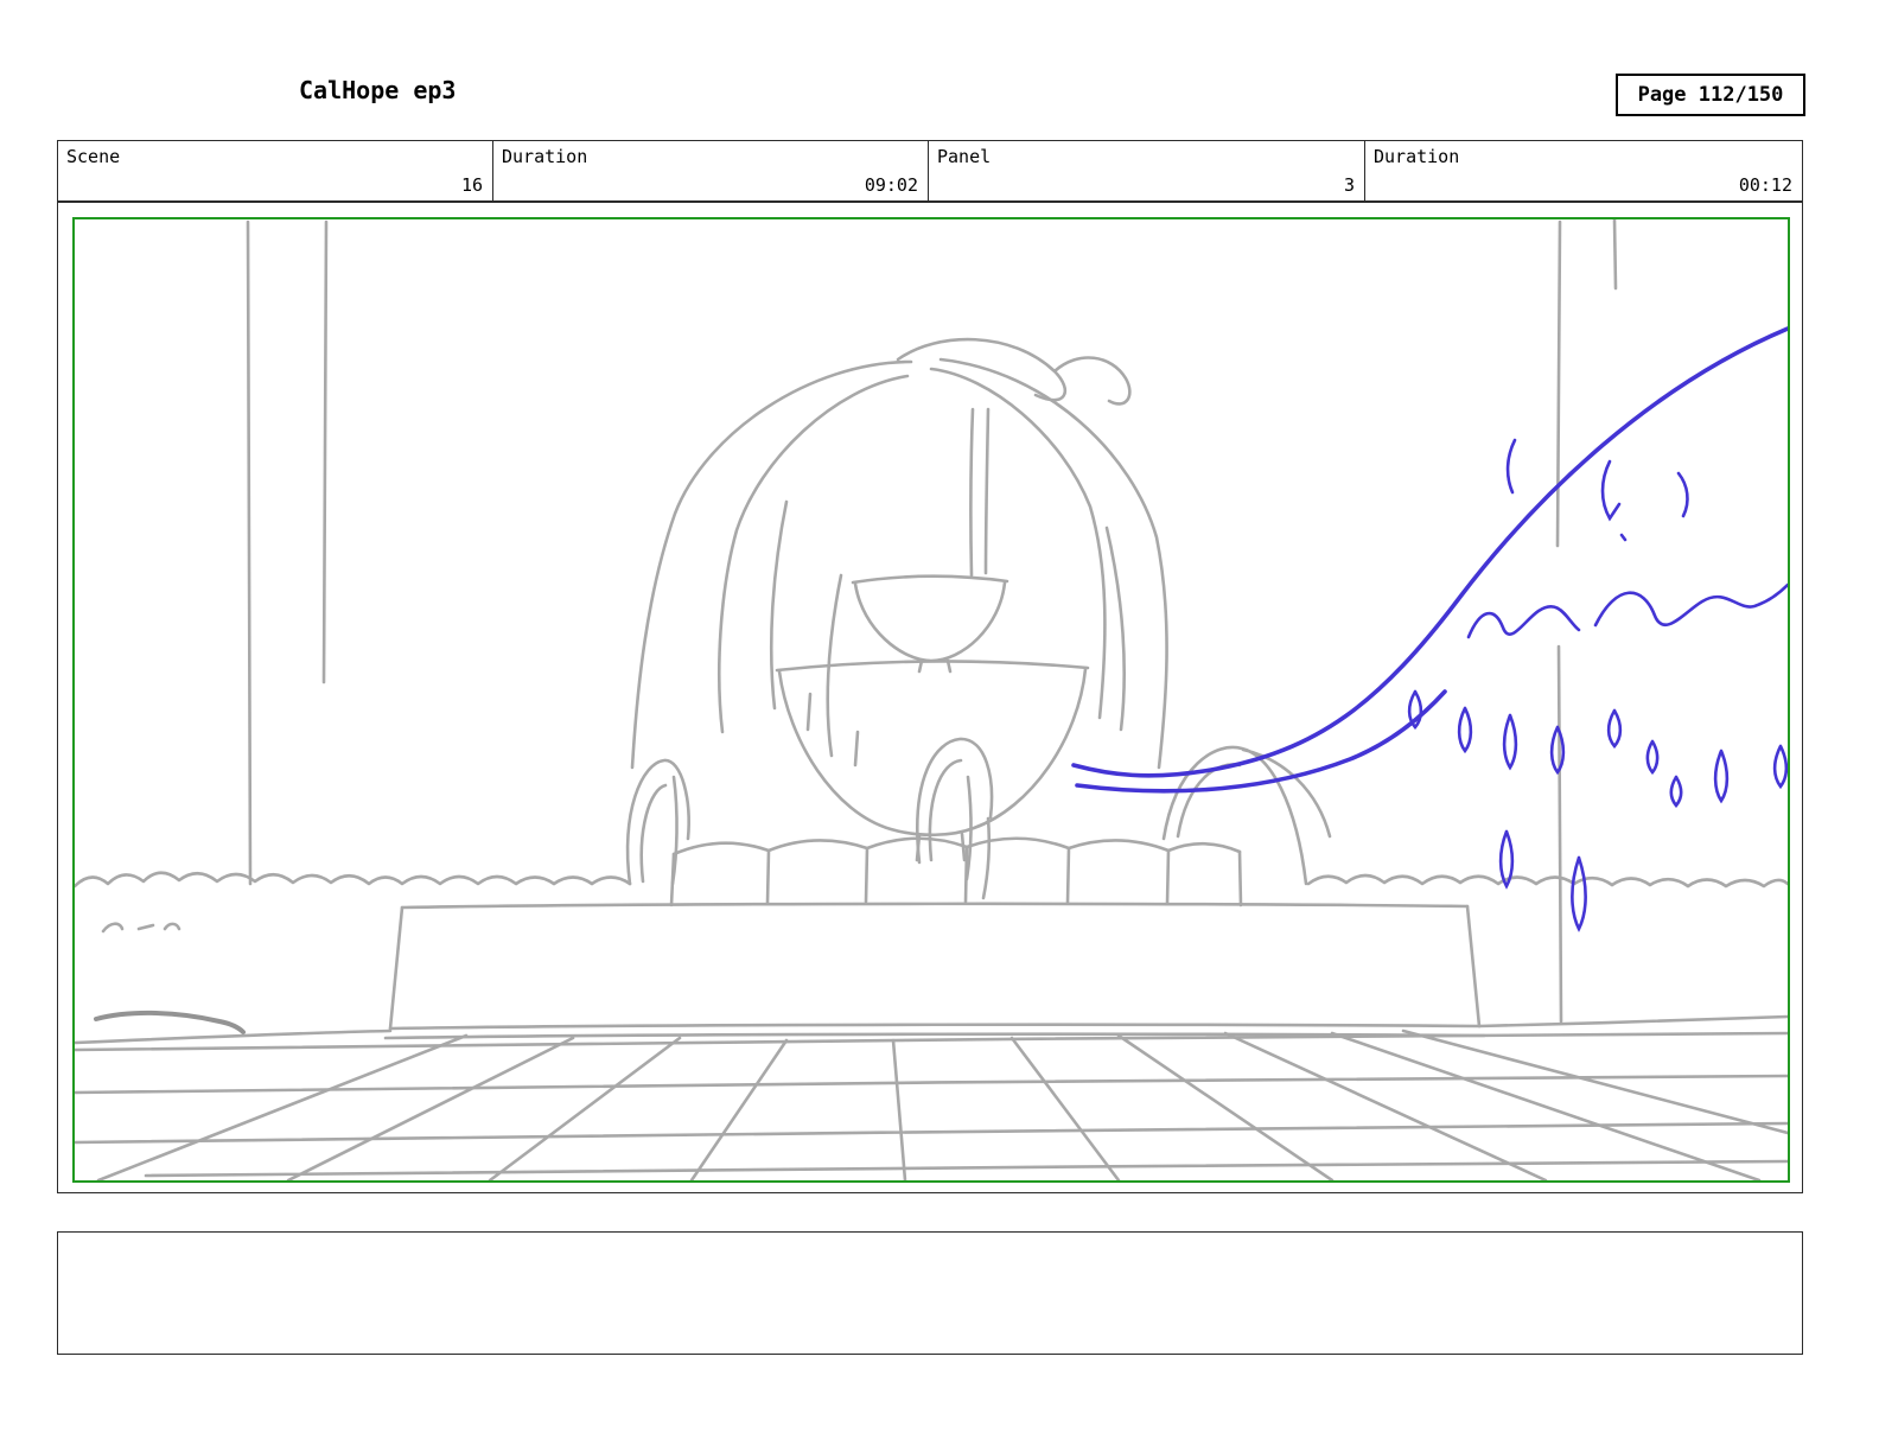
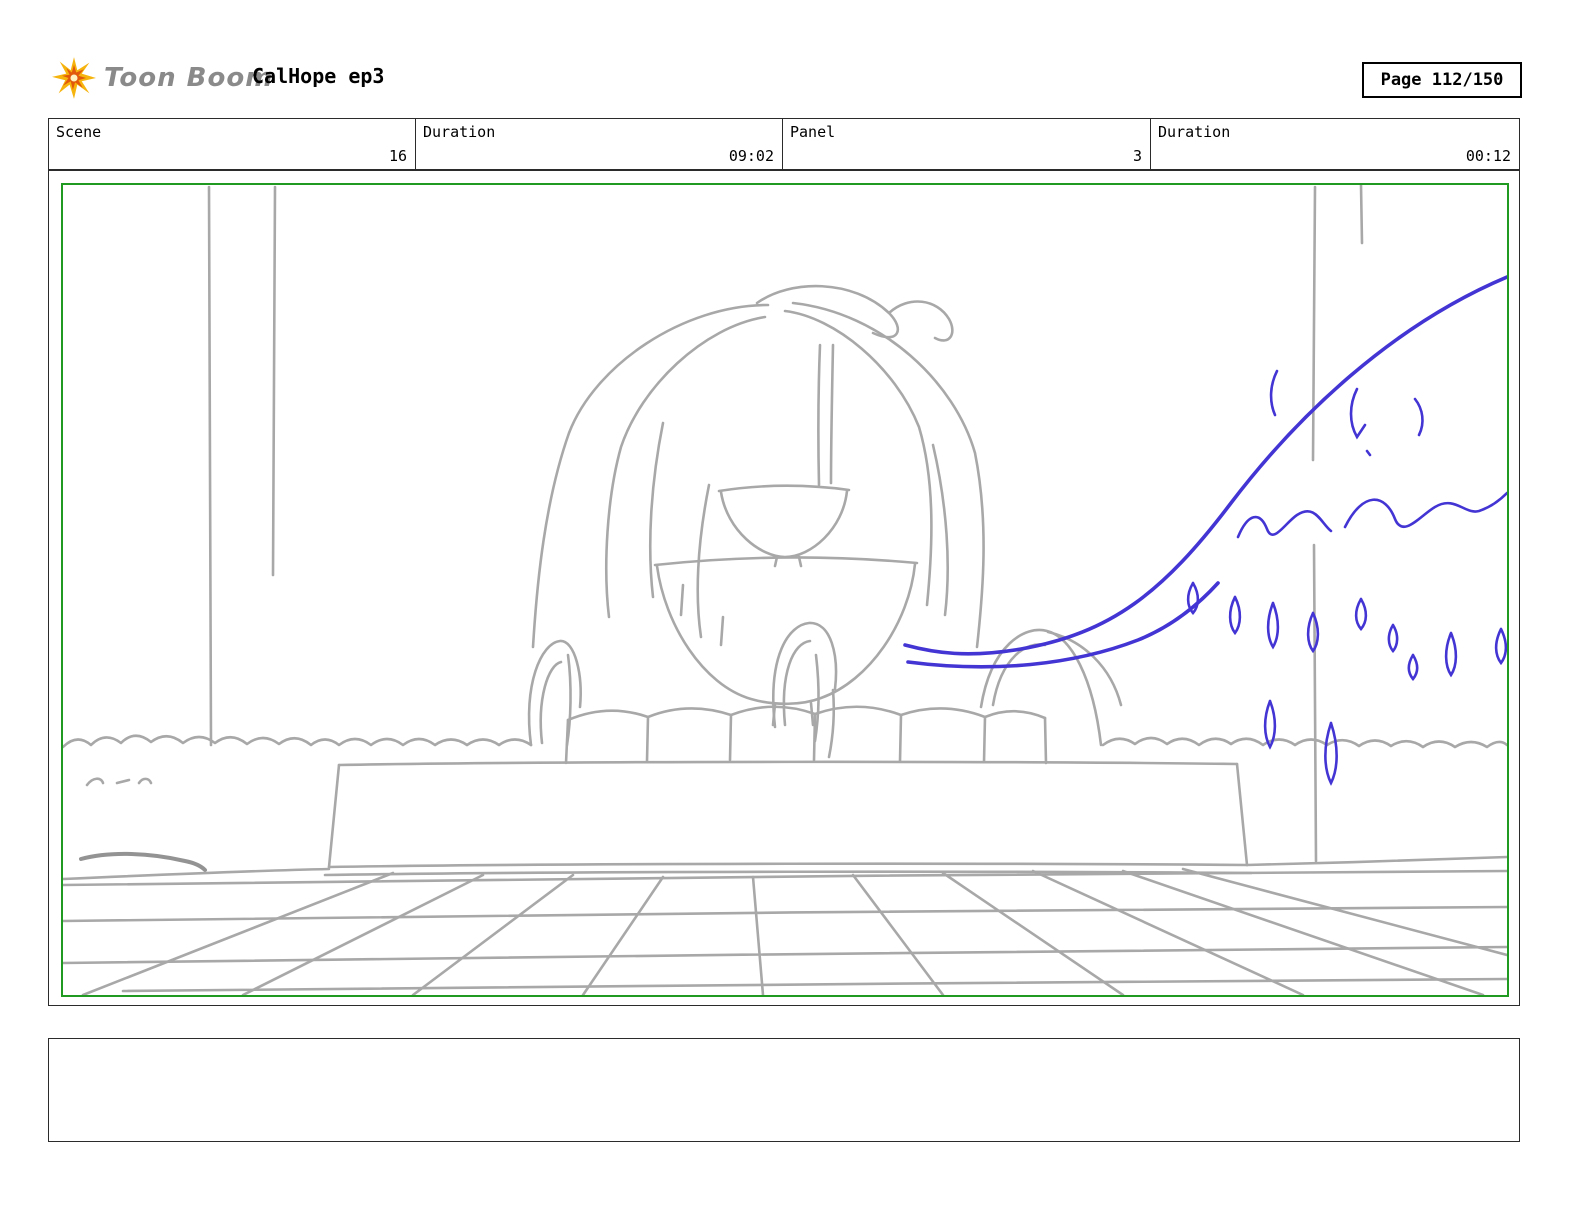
+ Toon Boom
  CalHope ep3
  Page 112/150
  Scene
  16
  Duration
  09:02
  Panel
  3
  Duration
  00:12
